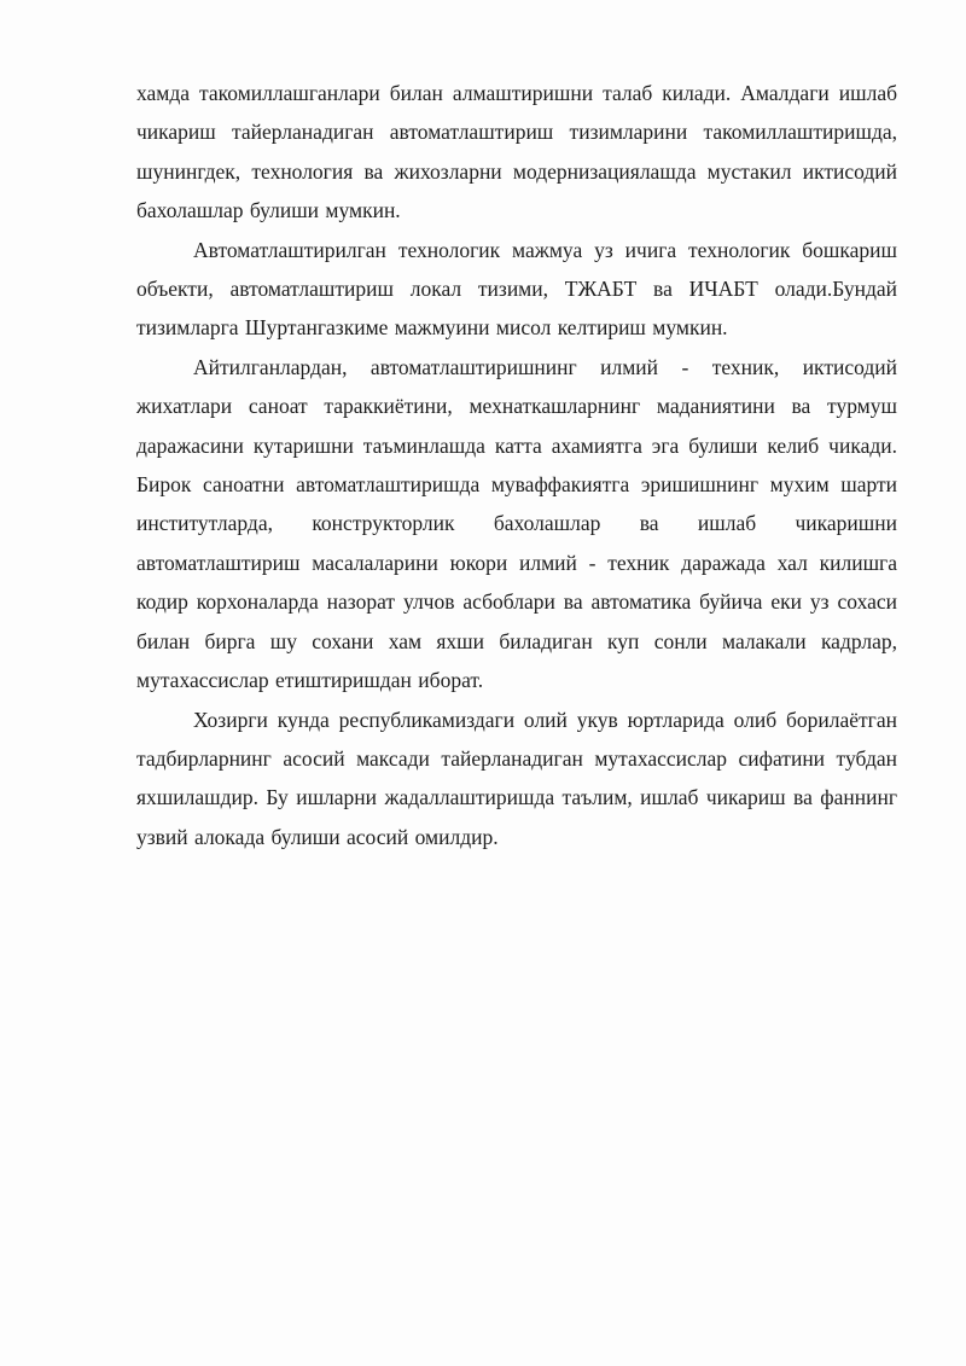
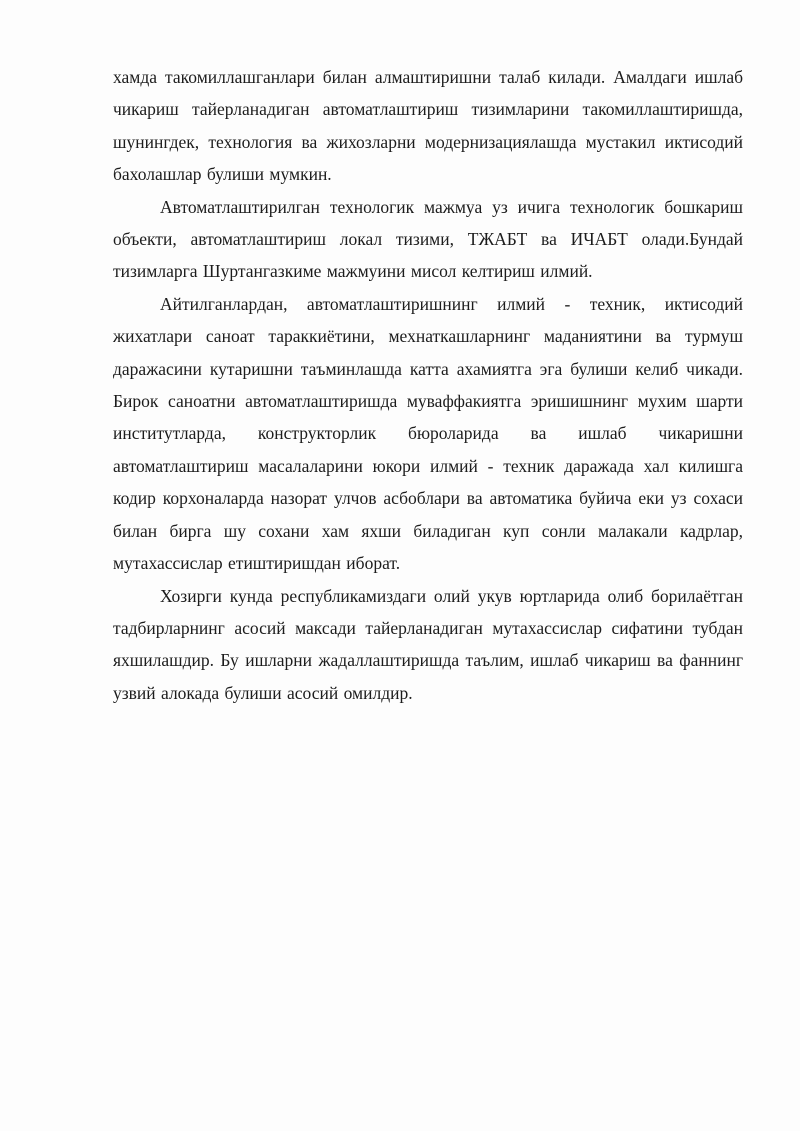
  хамда такомиллашганлари билан алмаштиришни талаб килади. Амалдаги ишлаб чикариш тайерланадиган автоматлаштириш тизимларини такомиллаштиришда, шунингдек, технология ва жихозларни модернизациялашда мустакил иктисодий бахолашлар булиши мумкин.
- Автоматлаштирилган технологик мажмуа уз ичига технологик бошкариш объекти, автоматлаштириш локал тизими, ТЖАБТ ва ИЧАБТ олади.Бундай тизимларга Шуртангазкиме мажмуини мисол келтириш мумкин.
+ Автоматлаштирилган технологик мажмуа уз ичига технологик бошкариш объекти, автоматлаштириш локал тизими, ТЖАБТ ва ИЧАБТ олади.Бундай тизимларга Шуртангазкиме мажмуини мисол келтириш илмий.
- Айтилганлардан, автоматлаштиришнинг илмий - техник, иктисодий жихатлари саноат тараккиётини, мехнаткашларнинг маданиятини ва турмуш даражасини кутаришни таъминлашда катта ахамиятга эга булиши келиб чикади. Бирок саноатни автоматлаштиришда муваффакиятга эришишнинг мухим шарти институтларда, конструкторлик бахолашлар ва ишлаб чикаришни автоматлаштириш масалаларини юкори илмий - техник даражада хал килишга кодир корхоналарда назорат улчов асбоблари ва автоматика буйича еки уз сохаси билан бирга шу сохани хам яхши биладиган куп сонли малакали кадрлар, мутахассислар етиштиришдан иборат.
+ Айтилганлардан, автоматлаштиришнинг илмий - техник, иктисодий жихатлари саноат тараккиётини, мехнаткашларнинг маданиятини ва турмуш даражасини кутаришни таъминлашда катта ахамиятга эга булиши келиб чикади. Бирок саноатни автоматлаштиришда муваффакиятга эришишнинг мухим шарти институтларда, конструкторлик бюроларида ва ишлаб чикаришни автоматлаштириш масалаларини юкори илмий - техник даражада хал килишга кодир корхоналарда назорат улчов асбоблари ва автоматика буйича еки уз сохаси билан бирга шу сохани хам яхши биладиган куп сонли малакали кадрлар, мутахассислар етиштиришдан иборат.
  Хозирги кунда республикамиздаги олий укув юртларида олиб борилаётган тадбирларнинг асосий максади тайерланадиган мутахассислар сифатини тубдан яхшилашдир. Бу ишларни жадаллаштиришда таълим, ишлаб чикариш ва фаннинг узвий алокада булиши асосий омилдир.
